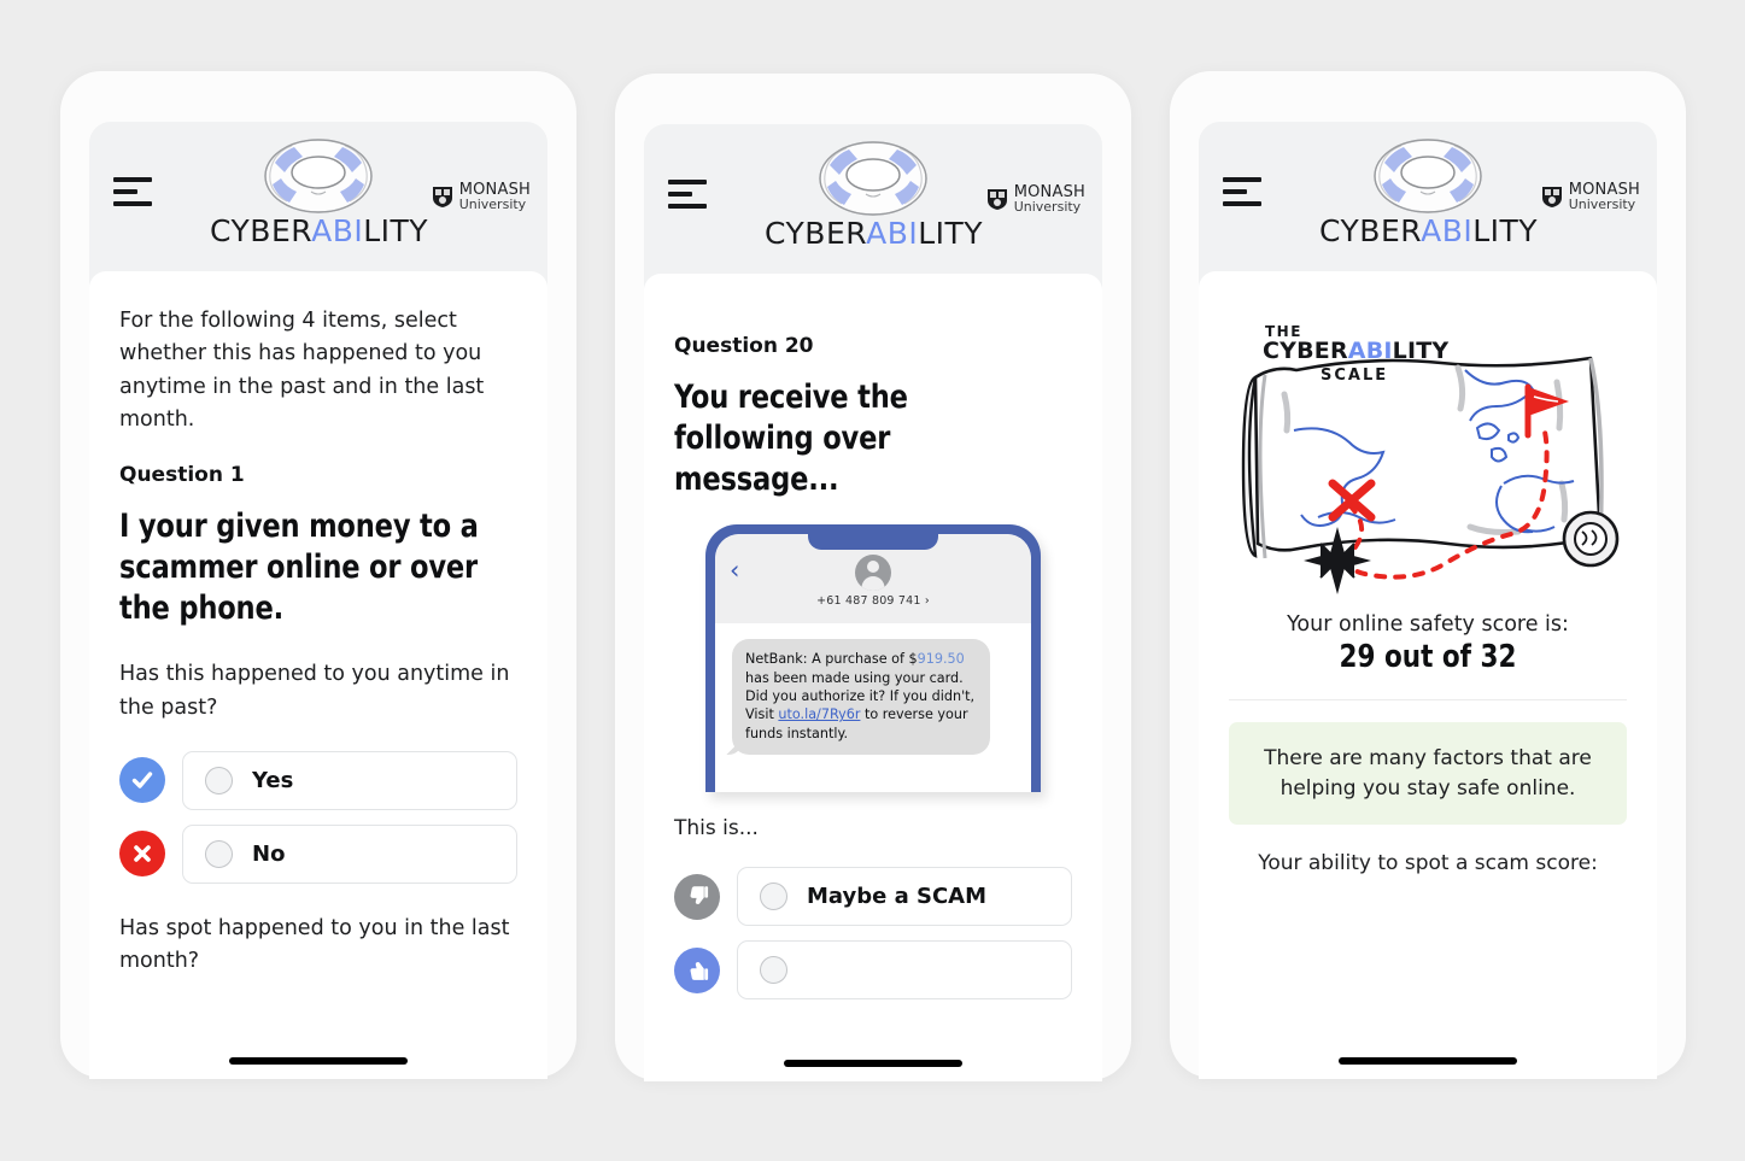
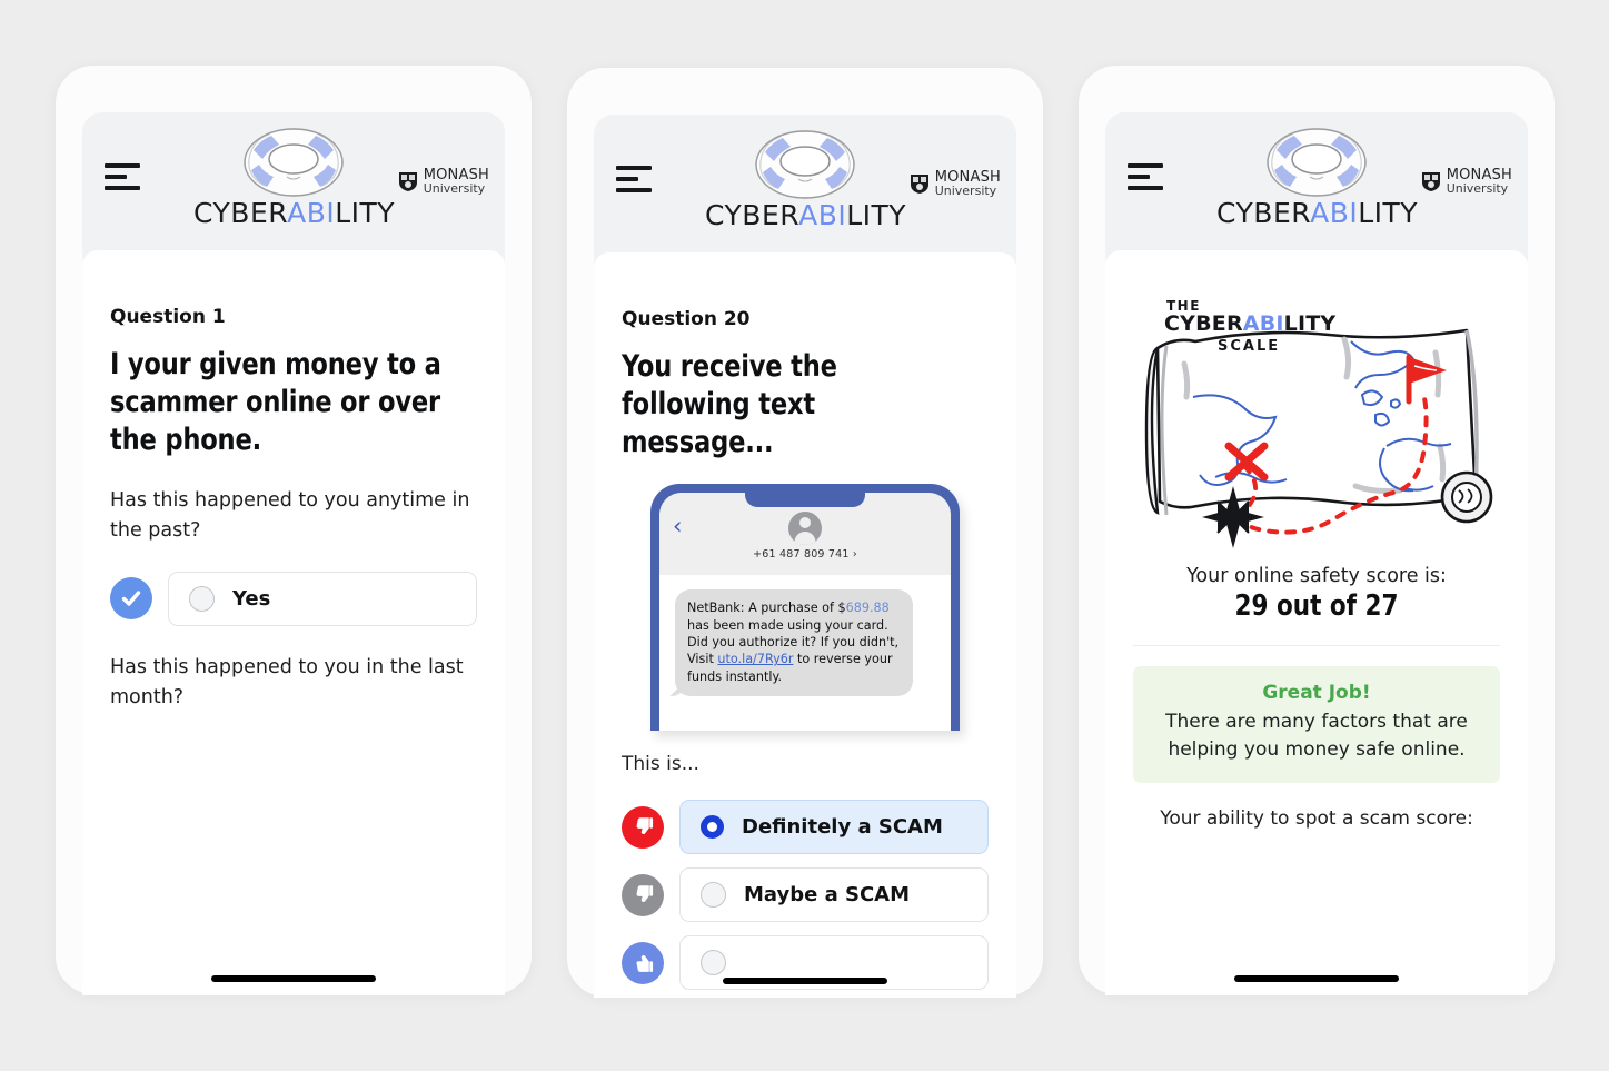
  CYBERABILITY
  MONASH
  University
- For the following 4 items, select whether this has happened to you anytime in the past and in the last month.
  Question 1
  I your given money to a scammer online or over the phone.
  Has this happened to you anytime in the past?
  Yes
- No
- Has spot happened to you in the last month?
+ Has this happened to you in the last month?
  CYBERABILITY
  MONASH
  University
  Question 20
- You receive the following over message...
+ You receive the following text message...
  ‹
  +61 487 809 741 ›
- NetBank: A purchase of $919.50 has been made using your card. Did you authorize it? If you didn't, Visit uto.la/7Ry6r to reverse your funds instantly.
+ NetBank: A purchase of $689.88 has been made using your card. Did you authorize it? If you didn't, Visit uto.la/7Ry6r to reverse your funds instantly.
  This is...
+ Definitely a SCAM
  Maybe a SCAM
  CYBERABILITY
  MONASH
  University
  THE
  CYBERABILITY
  SCALE
  Your online safety score is:
- 29 out of 32
+ 29 out of 27
+ Great Job!
- There are many factors that are helping you stay safe online.
+ There are many factors that are helping you money safe online.
  Your ability to spot a scam score:
